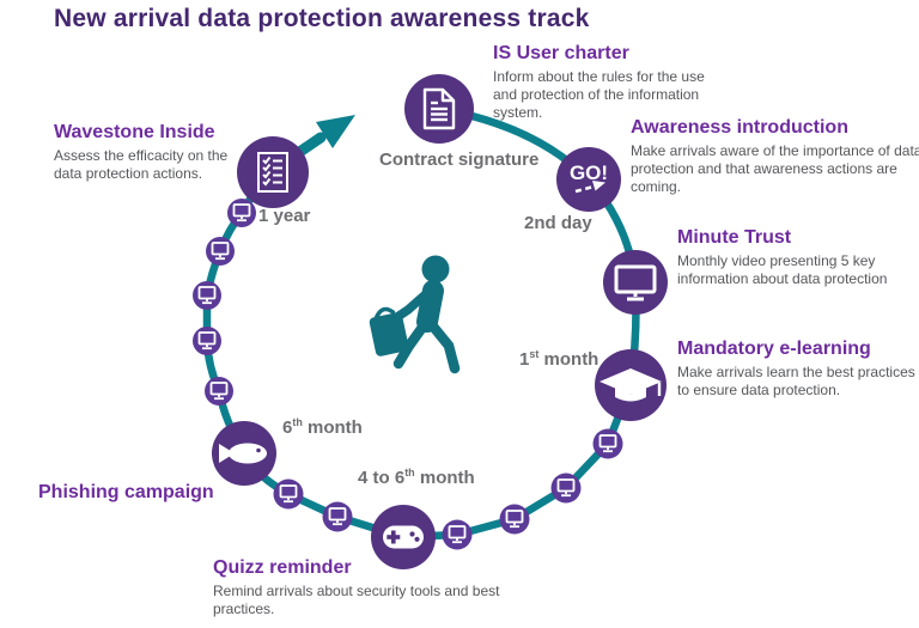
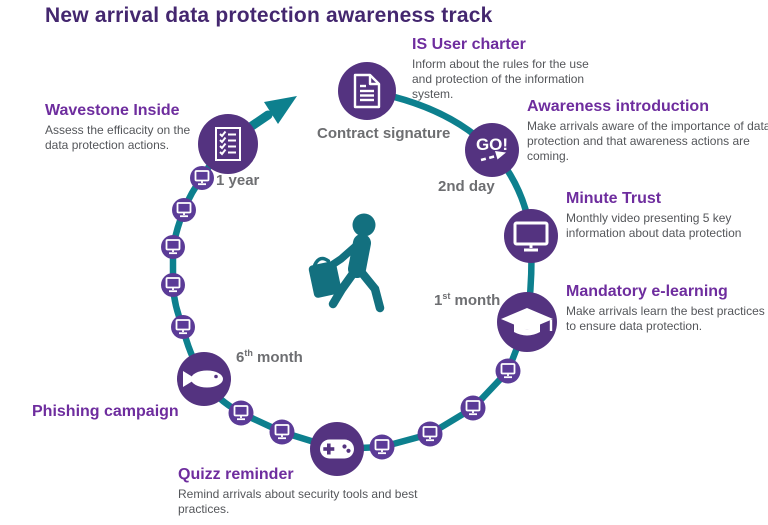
  New arrival data protection awareness track
  GO!
  IS User charter
  Inform about the rules for the use and protection of the information system.
  Awareness introduction
  Make arrivals aware of the importance of data protection and that awareness actions are coming.
  Minute Trust
  Monthly video presenting 5 key information about data protection
  Mandatory e-learning
  Make arrivals learn the best practices to ensure data protection.
  Quizz reminder
  Remind arrivals about security tools and best practices.
  Phishing campaign
  Wavestone Inside
  Assess the efficacity on the data protection actions.
  Contract signature
  2nd day
  1st month
- 4 to 6th month
  6th month
  1 year
